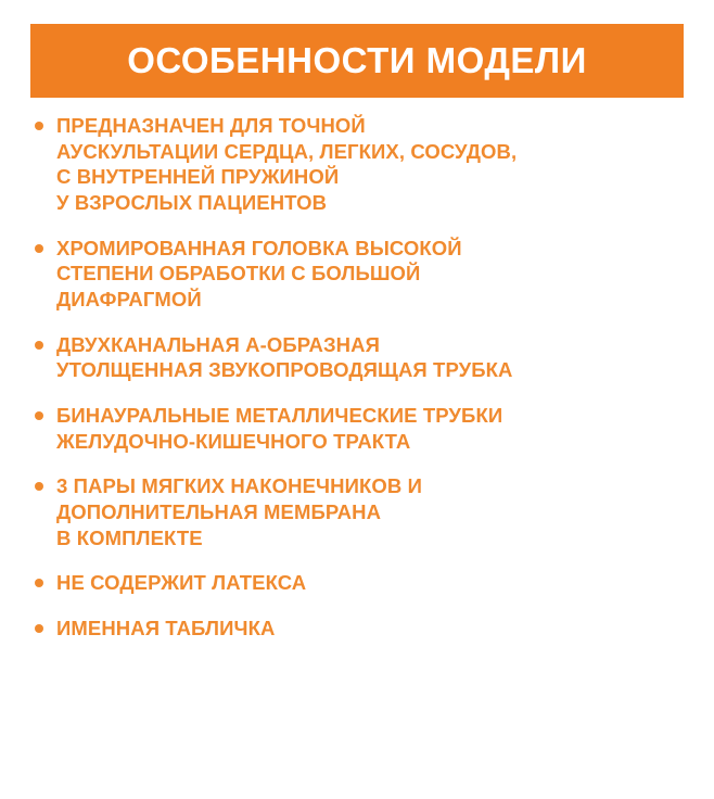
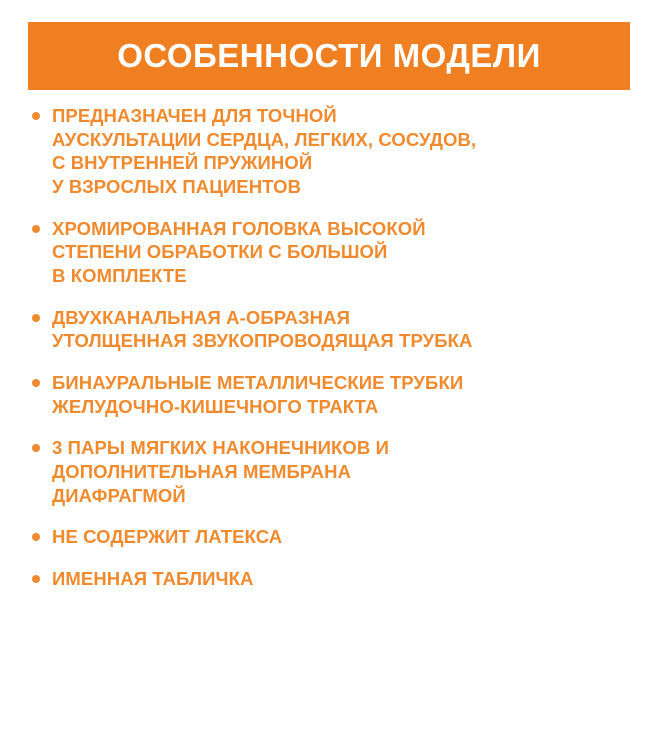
  ОСОБЕННОСТИ МОДЕЛИ
  ПРЕДНАЗНАЧЕН ДЛЯ ТОЧНОЙ
  АУСКУЛЬТАЦИИ СЕРДЦА, ЛЕГКИХ, СОСУДОВ,
  С ВНУТРЕННЕЙ ПРУЖИНОЙ
  У ВЗРОСЛЫХ ПАЦИЕНТОВ
  ХРОМИРОВАННАЯ ГОЛОВКА ВЫСОКОЙ
  СТЕПЕНИ ОБРАБОТКИ С БОЛЬШОЙ
- ДИАФРАГМОЙ
+ В КОМПЛЕКТЕ
  ДВУХКАНАЛЬНАЯ A-ОБРАЗНАЯ
  УТОЛЩЕННАЯ ЗВУКОПРОВОДЯЩАЯ ТРУБКА
  БИНАУРАЛЬНЫЕ МЕТАЛЛИЧЕСКИЕ ТРУБКИ
  ЖЕЛУДОЧНО-КИШЕЧНОГО ТРАКТА
  3 ПАРЫ МЯГКИХ НАКОНЕЧНИКОВ И
  ДОПОЛНИТЕЛЬНАЯ МЕМБРАНА
- В КОМПЛЕКТЕ
+ ДИАФРАГМОЙ
  НЕ СОДЕРЖИТ ЛАТЕКСА
  ИМЕННАЯ ТАБЛИЧКА
